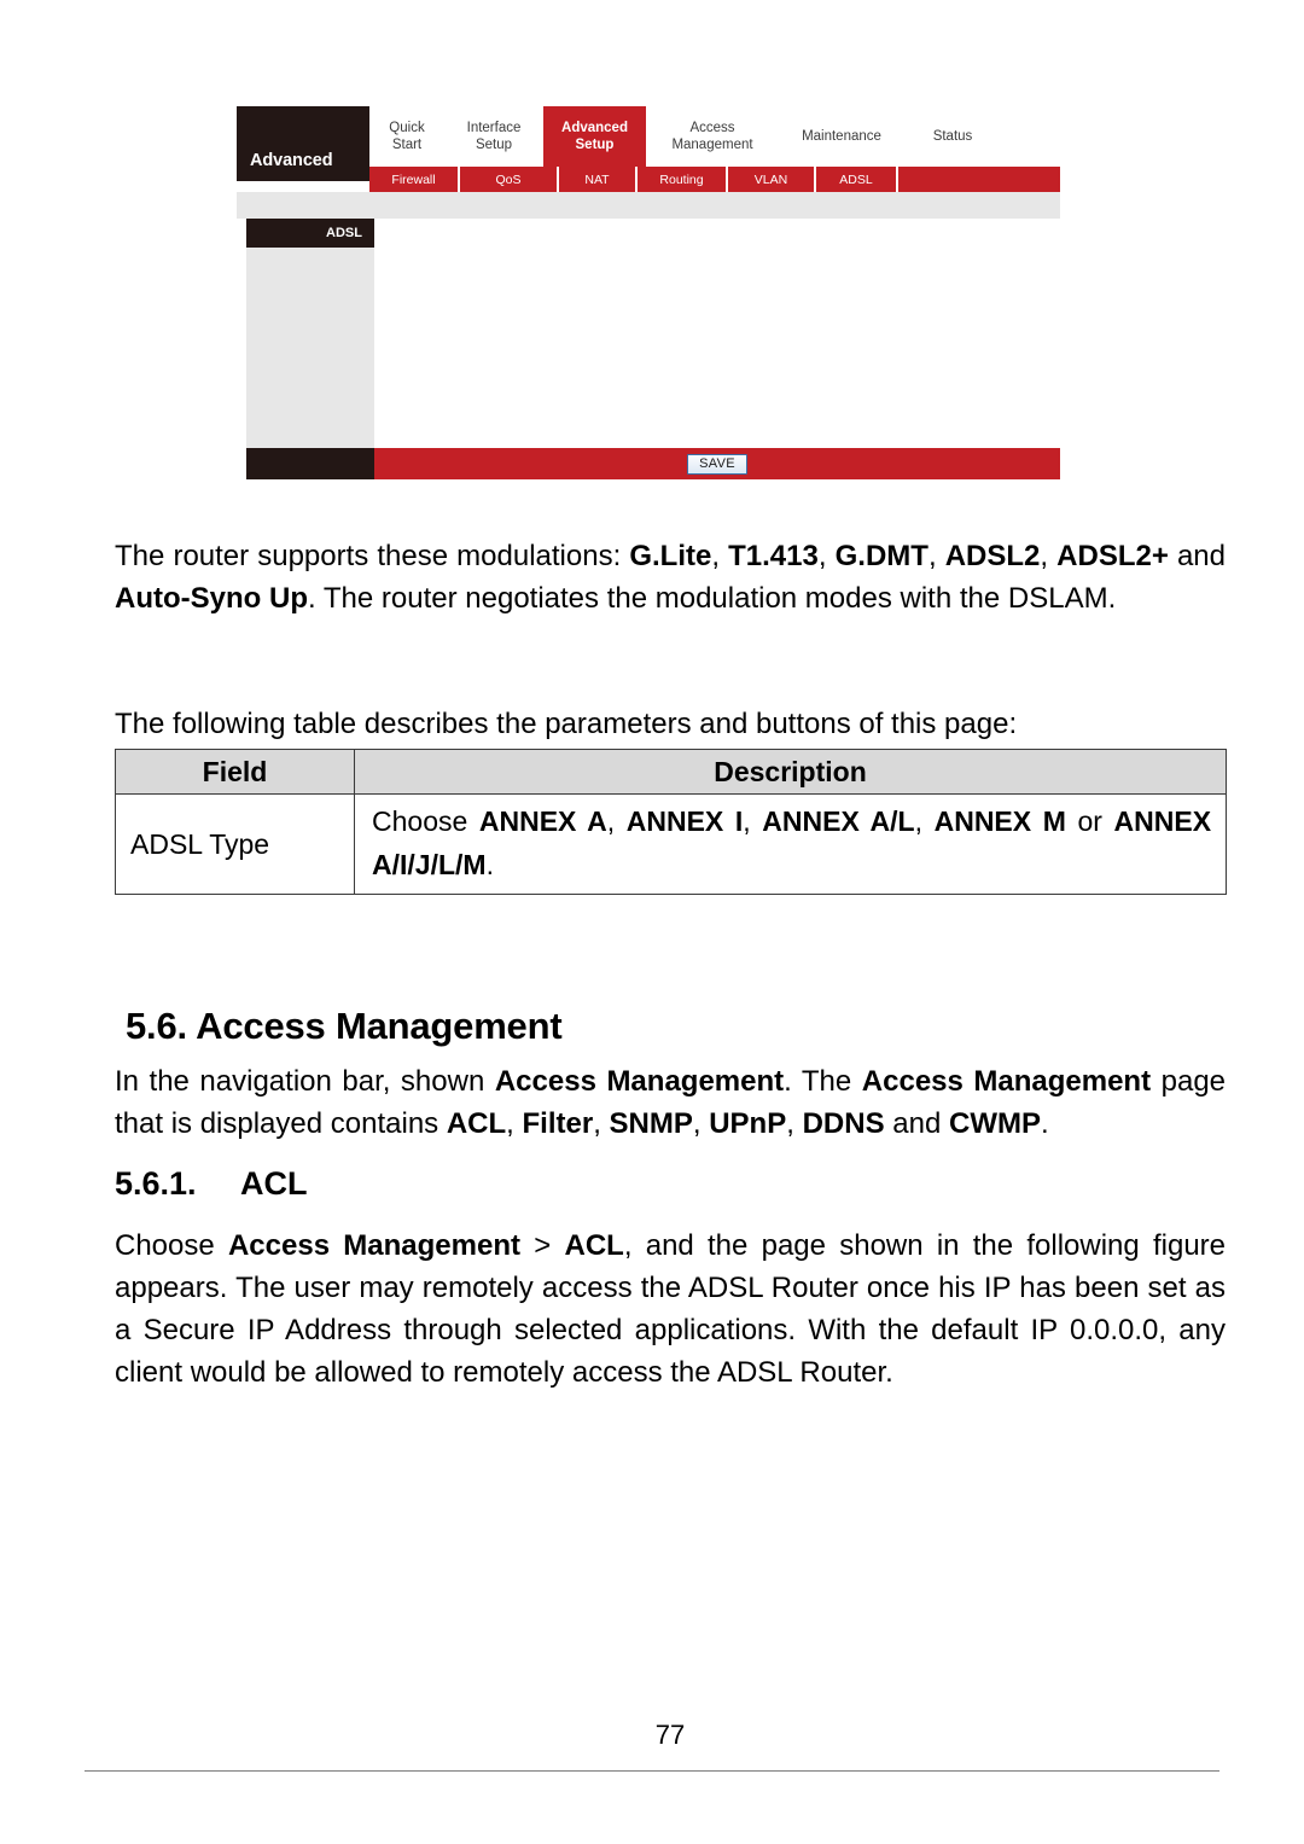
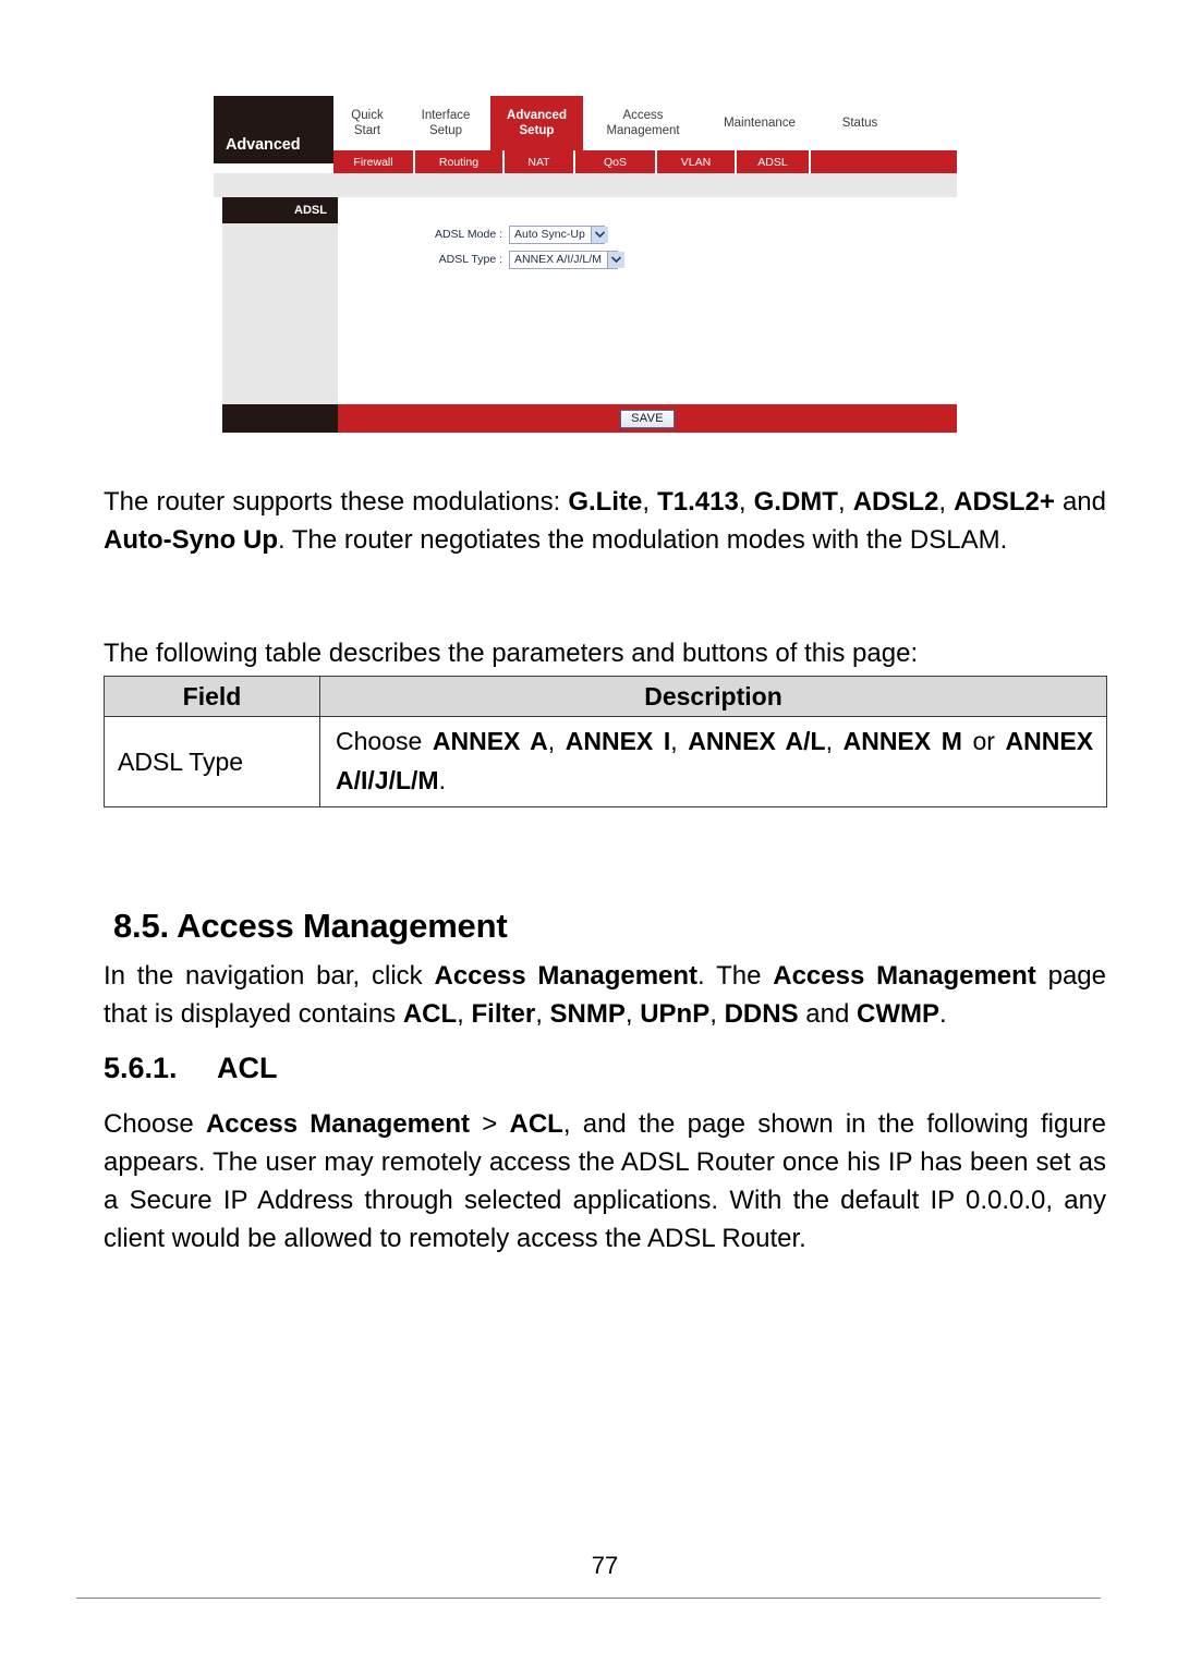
  Advanced
  Quick
  Start
  Interface
  Setup
  Advanced
  Setup
  Access
  Management
  Maintenance
  Status
  Firewall
- QoS
+ Routing
  NAT
- Routing
+ QoS
  VLAN
  ADSL
  ADSL
+ ADSL Mode :
+ Auto Sync-Up
+ ADSL Type :
+ ANNEX A/I/J/L/M
  SAVE
  The router supports these modulations: G.Lite, T1.413, G.DMT, ADSL2, ADSL2+ and Auto-Syno Up. The router negotiates the modulation modes with the DSLAM.
  The following table describes the parameters and buttons of this page:
  Field	Description
  ADSL Type	Choose ANNEX A, ANNEX I, ANNEX A/L, ANNEX M or ANNEX A/I/J/L/M.
- 5.6. Access Management
+ 8.5. Access Management
- In the navigation bar, shown Access Management. The Access Management page that is displayed contains ACL, Filter, SNMP, UPnP, DDNS and CWMP.
+ In the navigation bar, click Access Management. The Access Management page that is displayed contains ACL, Filter, SNMP, UPnP, DDNS and CWMP.
  5.6.1. ACL
  Choose Access Management > ACL, and the page shown in the following figure appears. The user may remotely access the ADSL Router once his IP has been set as a Secure IP Address through selected applications. With the default IP 0.0.0.0, any client would be allowed to remotely access the ADSL Router.
  77
